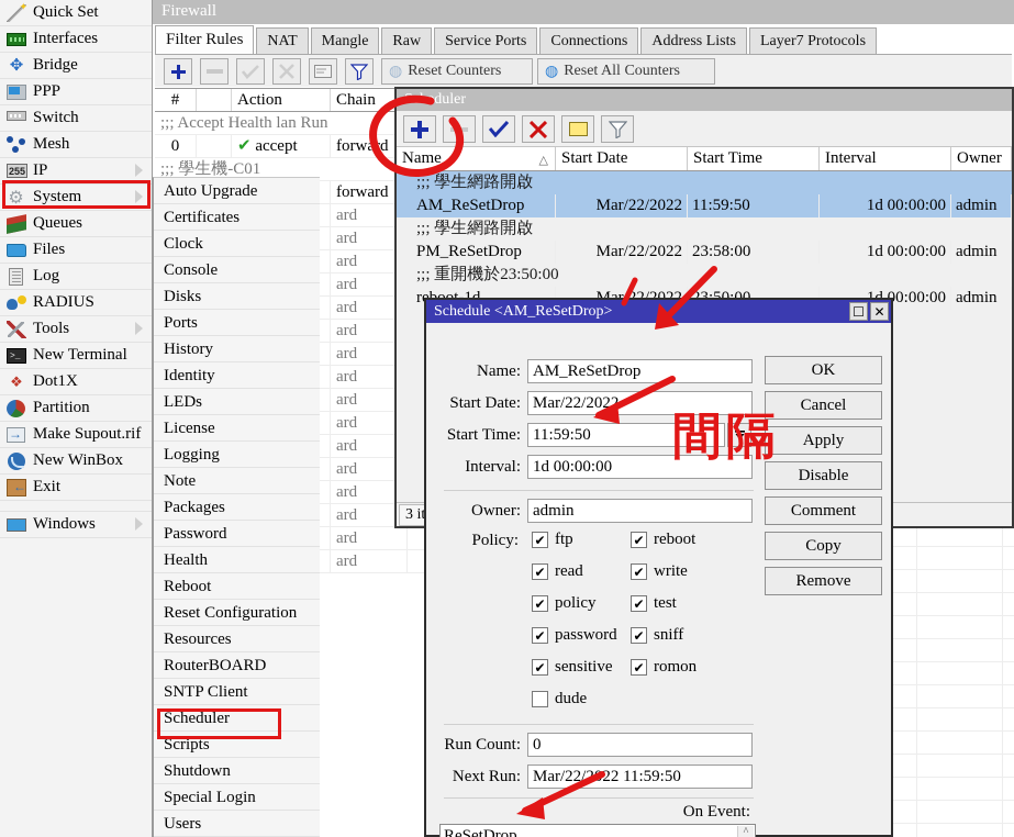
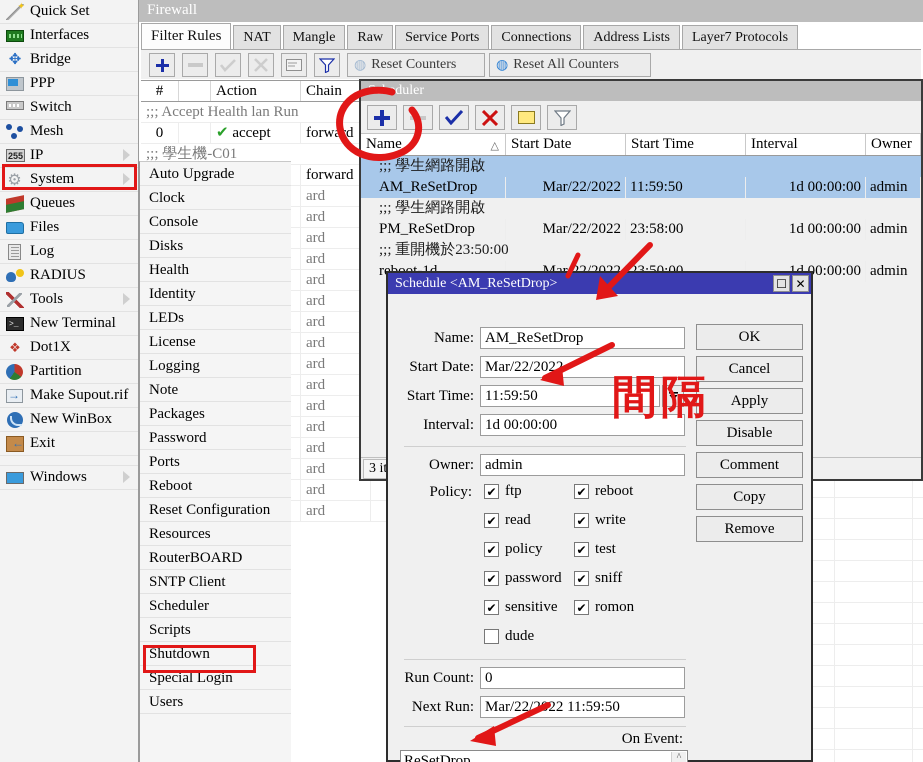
  Firewall
  Filter Rules
  NAT
  Mangle
  Raw
  Service Ports
  Connections
  Address Lists
  Layer7 Protocols
  ◍
  Reset Counters
  ◍
  Reset All Counters
  #
  Action
  Chain
  ;;; Accept Health lan Run
  0
  ✔ accept
  forwd
  ;;; 學生機-C01
  forward
  ard
  ard
  ard
  ard
  ard
  ard
  ard
  ard
  ard
  ard
  ard
  ard
  ard
  ard
  ard
  ard
  Name
  △
  Start Date
  Start Time
  Interval
  Owner
  ;;; 學生網路開啟
  AM_ReSetDrop
  Mar/22/2022
  11:59:50
  1d 00:00:00
  admin
  ;;; 學生網路開啟
  PM_ReSetDrop
  Mar/22/2022
  23:58:00
  1d 00:00:00
  admin
  ;;; 重開機於23:50:00
  0:00:00
  admin
  Schedule <AM_ReSetDrop>
  ☐
  ✕
  Name:
  AM_ReSetDrop
  Start Date:
  Mar/22/2022
  Start Time:
  11:59:50
  Interval:
  1d 00:00:00
  Owner:
  admin
  Policy:
  ✔
  ftp
  ✔
  reboot
  ✔
  read
  ✔
  write
  ✔
  policy
  ✔
  test
  ✔
  password
  ✔
  sniff
  ✔
  sensitive
  ✔
  romon
  dude
  Run Count:
  0
  Next Run:
  Mar/22/22 11:59:50
  On Event:
  ReSetDrop
  ^
  OK
  Cancel
  Apply
  Disable
  Comment
  Copy
  Remove
  Quick Set
  Interfaces
  ✥
  Bridge
  PPP
  Switch
  Mesh
  255
  IP
  ⚙
  System
  Queues
  Files
  Log
  RADIUS
  Tools
  >_
  New Terminal
  ❖
  Dot1X
  Partition
  Make Supout.rif
  New WinBox
  Exit
  Windows
  Auto Upgrade
- Certificates
  Clock
  Console
  Disks
- Ports
+ Health
- History
  Identity
  LEDs
  License
  Logging
  Note
  Packages
  Password
- Health
+ Ports
  Reboot
  Reset Configuration
  Resources
  RouterBOARD
  SNTP Client
  Scheduler
  Scripts
  Shutdown
  Special Login
  Users
  間隔
